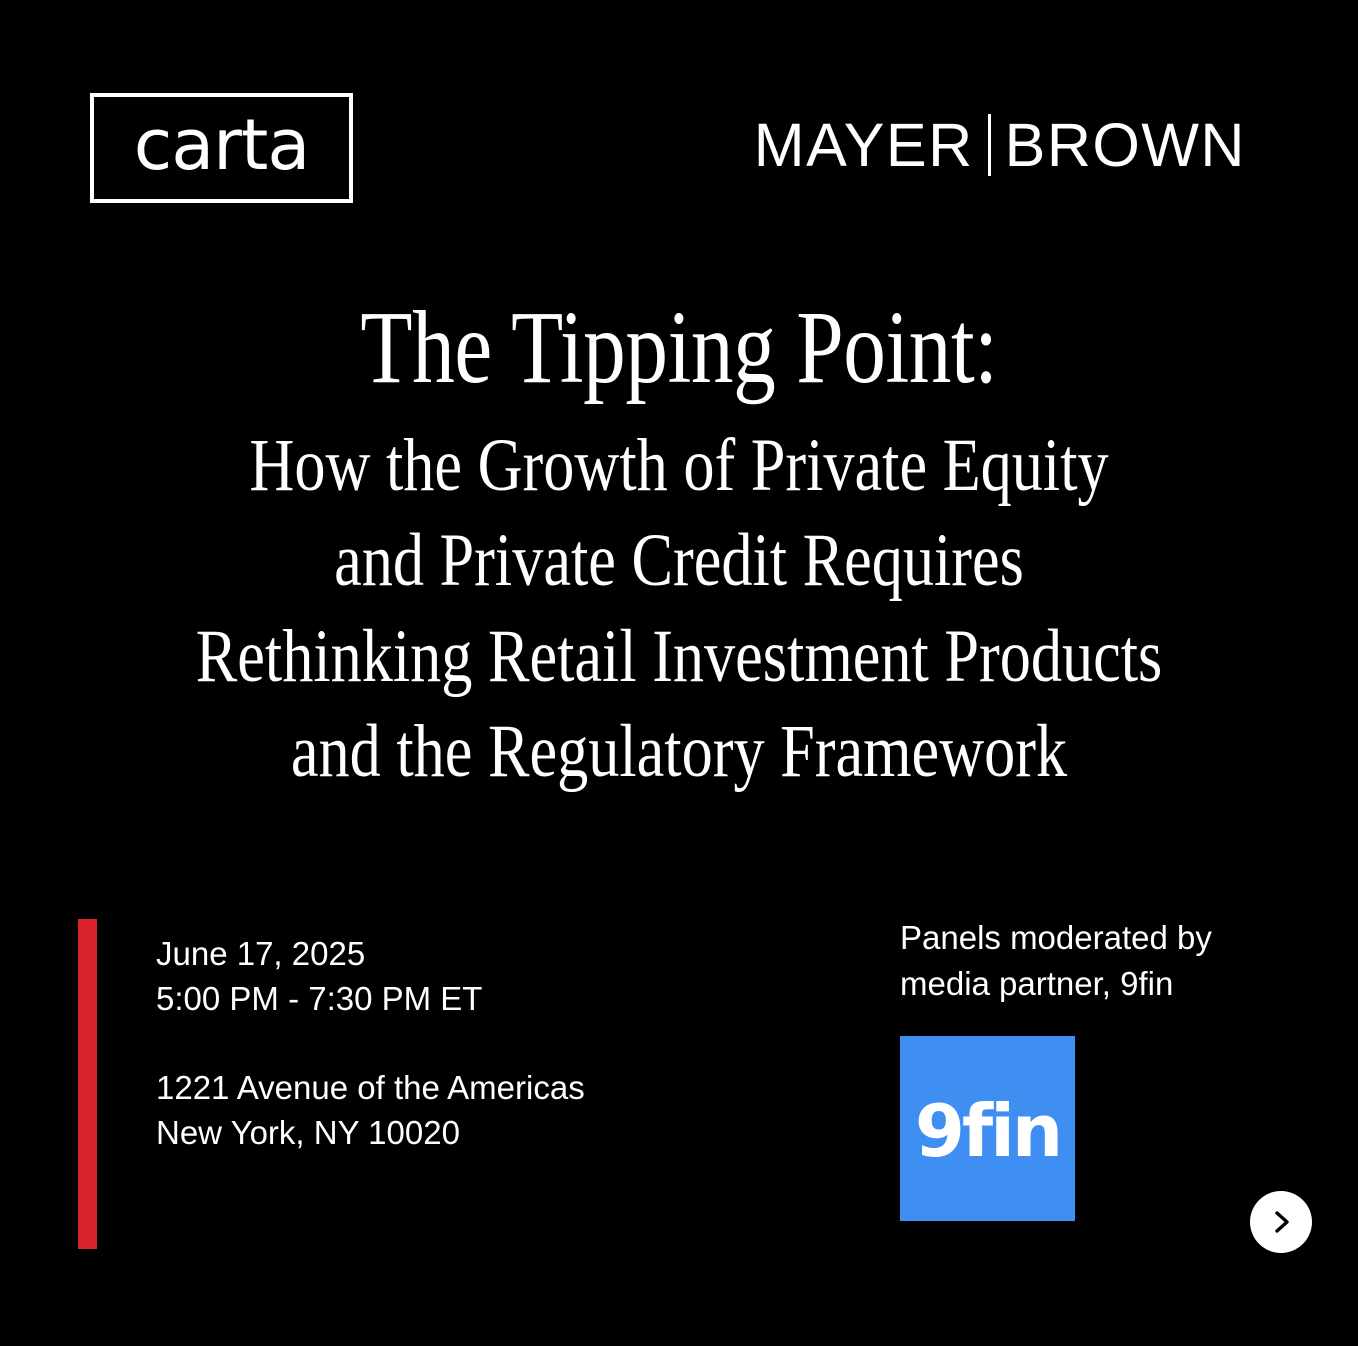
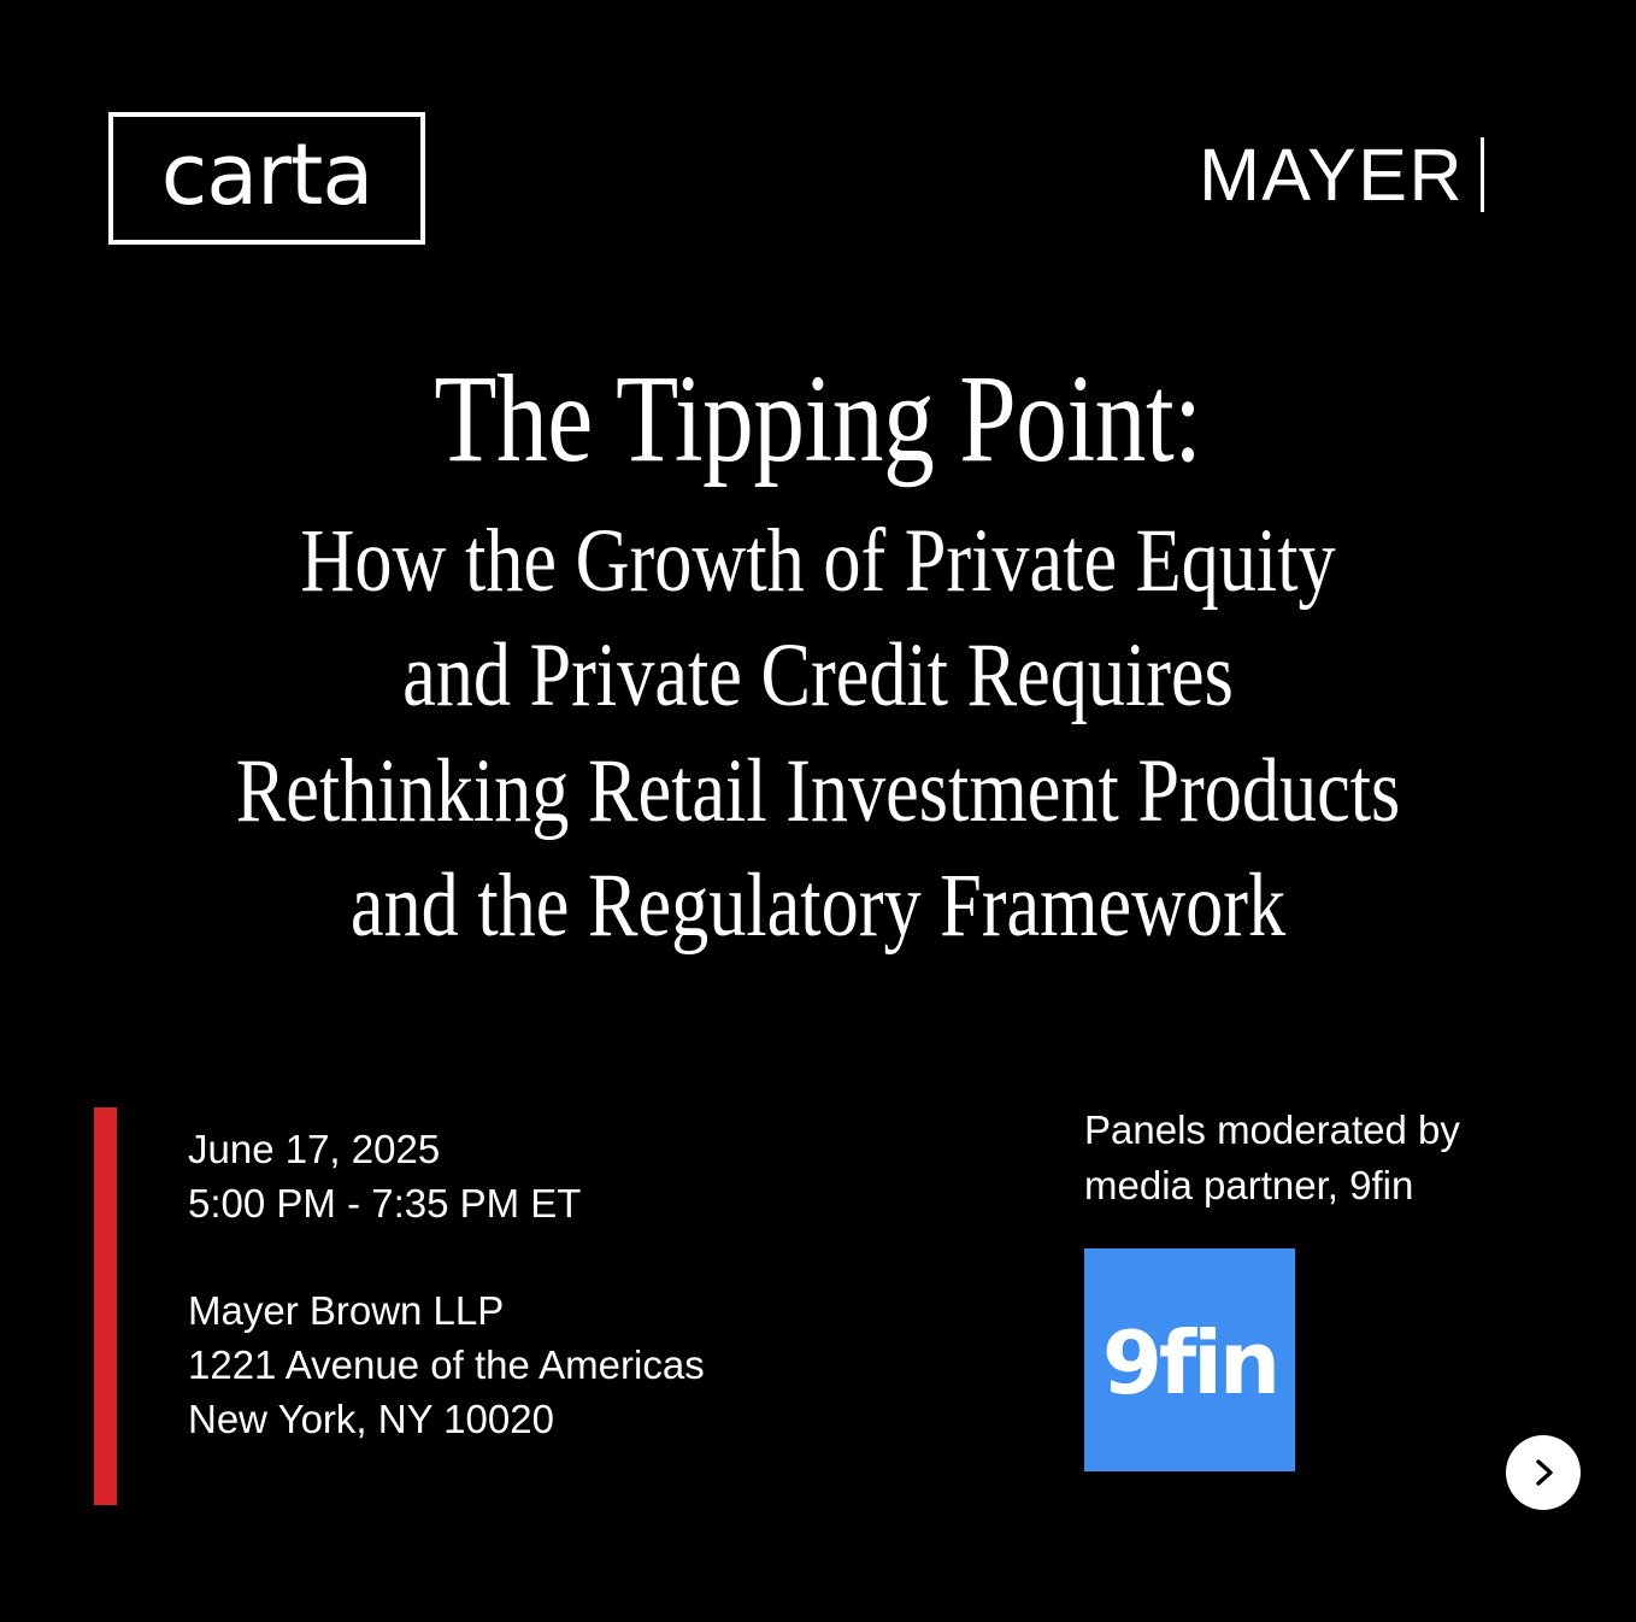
  carta
  MAYER
- BROWN
  The Tipping Point:
  How the Growth of Private Equity
  and Private Credit Requires
  Rethinking Retail Investment Products
  and the Regulatory Framework
  June 17, 2025
- 5:00 PM - 7:30 PM ET
+ 5:00 PM - 7:35 PM ET
+ Mayer Brown LLP
  1221 Avenue of the Americas
  New York, NY 10020
  Panels moderated by
  media partner, 9fin
  9fin
